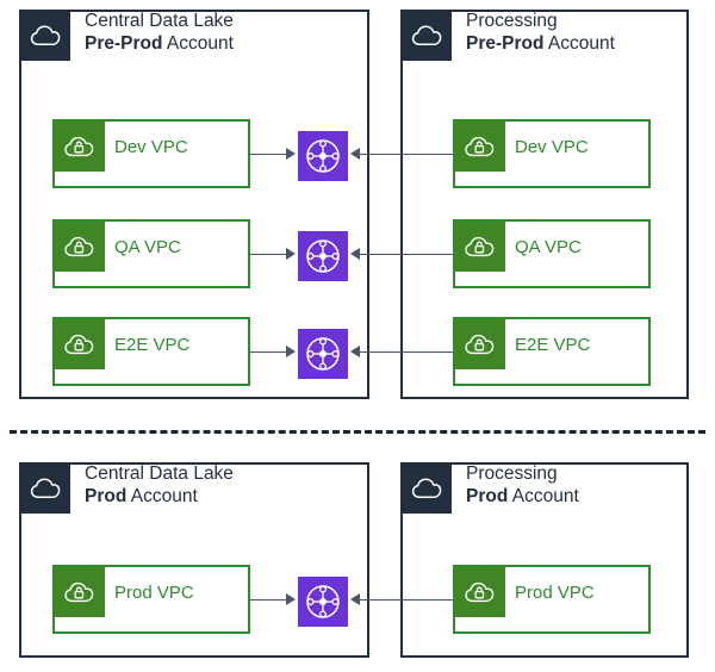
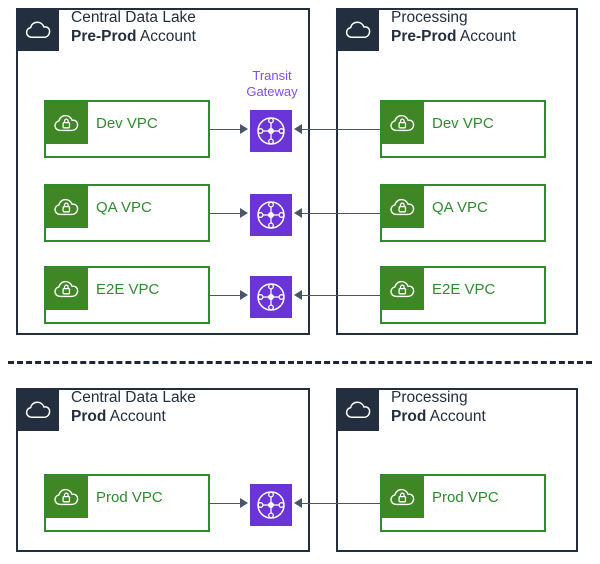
  Central Data Lake
  Pre-Prod Account
  Dev VPC
  QA VPC
  E2E VPC
  Processing
  Pre-Prod Account
  Dev VPC
  QA VPC
  E2E VPC
+ Transit
+ Gateway
  Central Data Lake
  Prod Account
  Prod VPC
  Processing
  Prod Account
  Prod VPC
